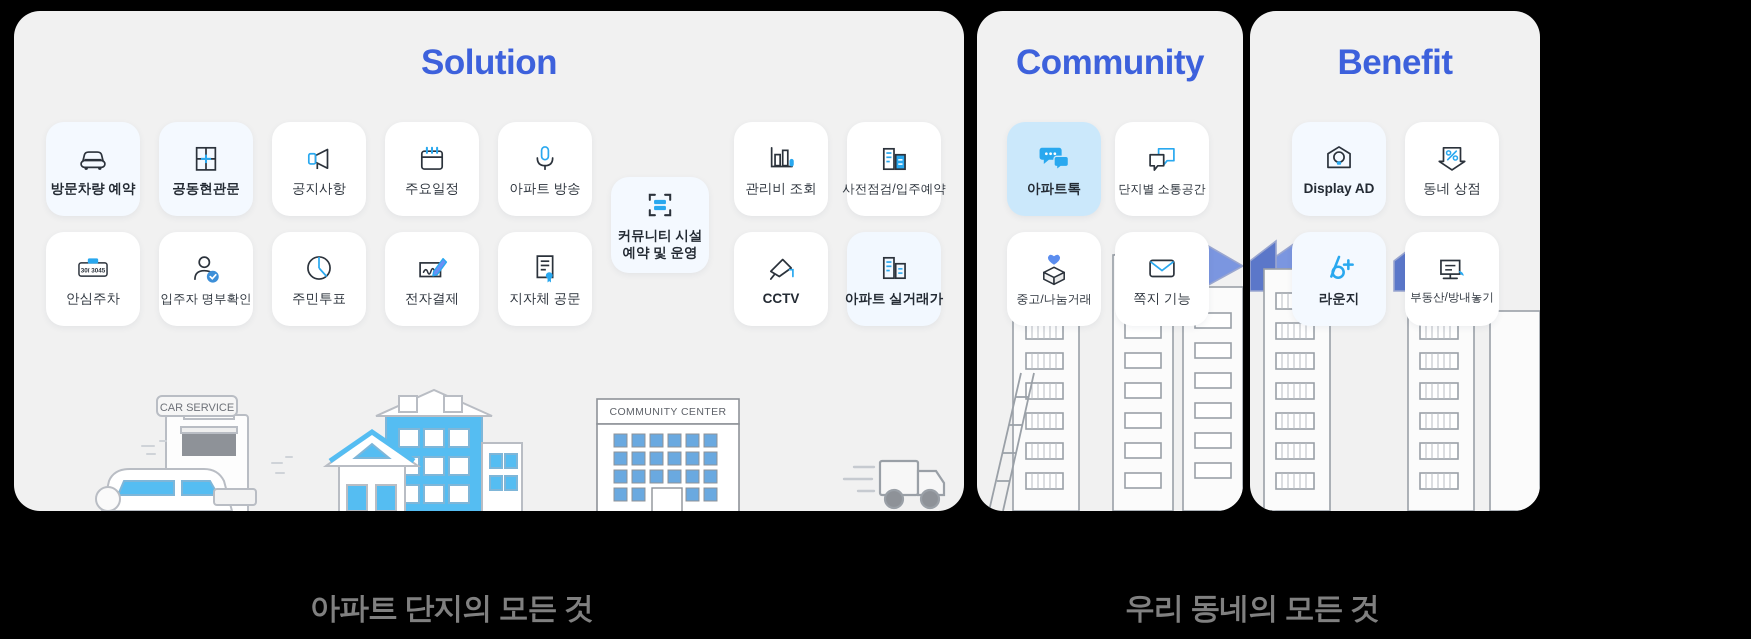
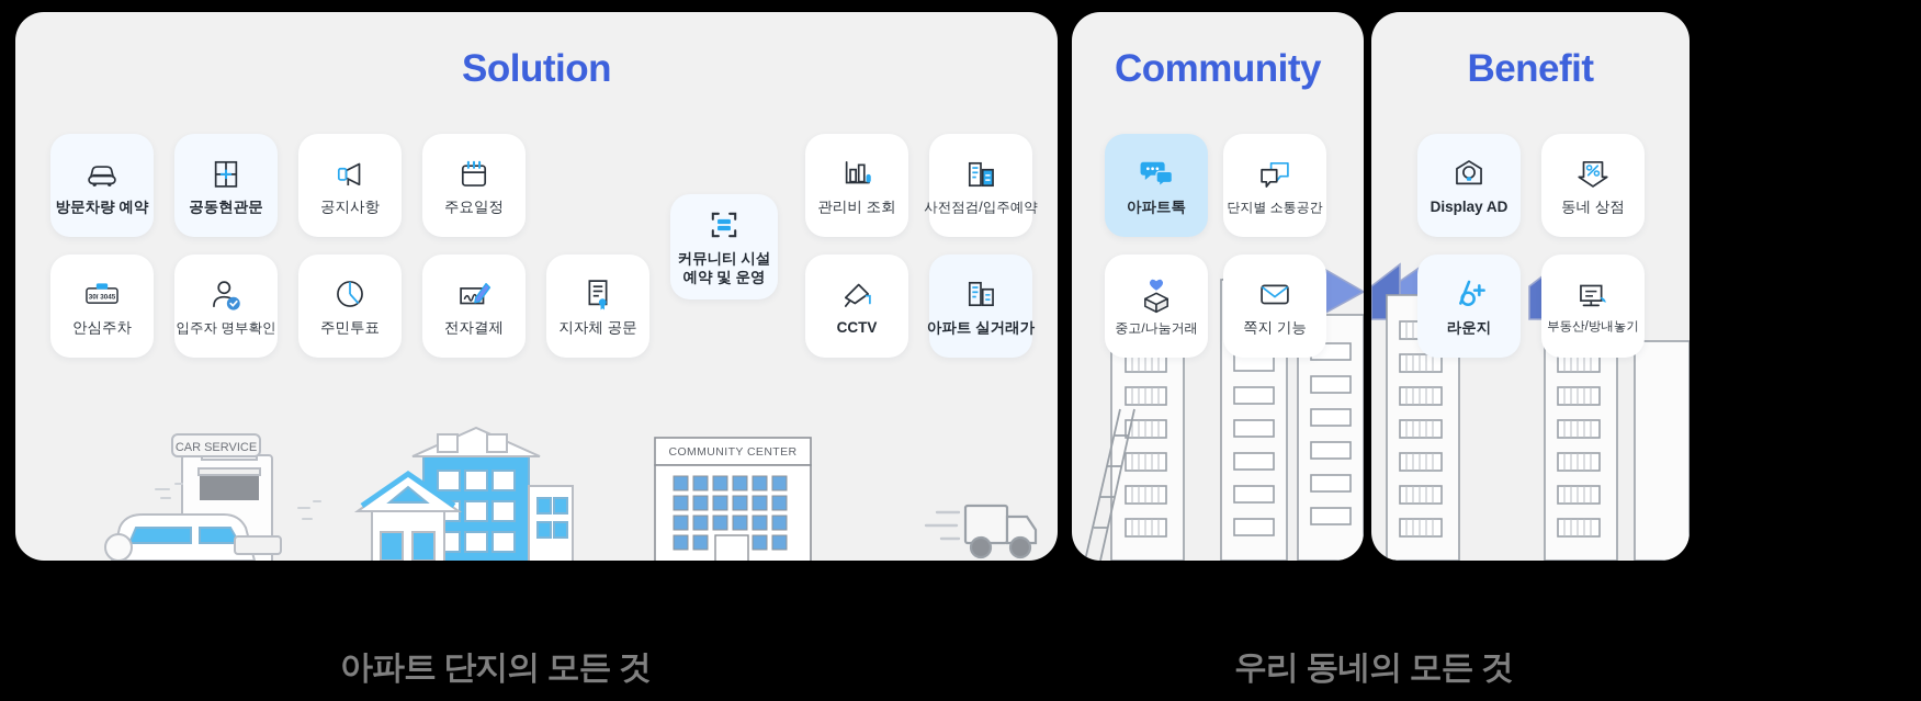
  CAR SERVICE
  COMMUNITY CENTER
  Solution
  방문차량 예약
  공동현관문
  공지사항
  주요일정
- 아파트 방송
  안심주차
  입주자 명부확인
  주민투표
  전자결제
  지자체 공문
  커뮤니티 시설
  예약 및 운영
  관리비 조회
  사전점검/입주예약
  CCTV
  아파트 실거래가
  Community
  아파트톡
  단지별 소통공간
  중고/나눔거래
  쪽지 기능
  Benefit
  Display AD
  동네 상점
  라운지
  부동산/방내놓기
  아파트 단지의 모든 것
  우리 동네의 모든 것
